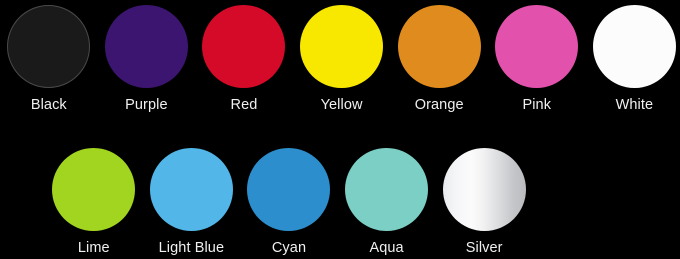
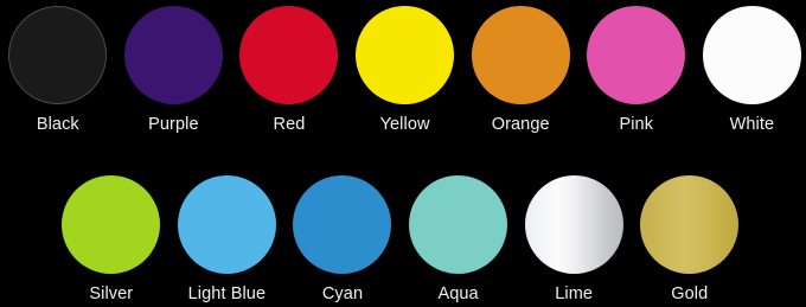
  Black
  Purple
  Red
  Yellow
  Orange
  Pink
  White
- Lime
+ Silver
  Light Blue
  Cyan
  Aqua
- Silver
+ Lime
+ Gold
